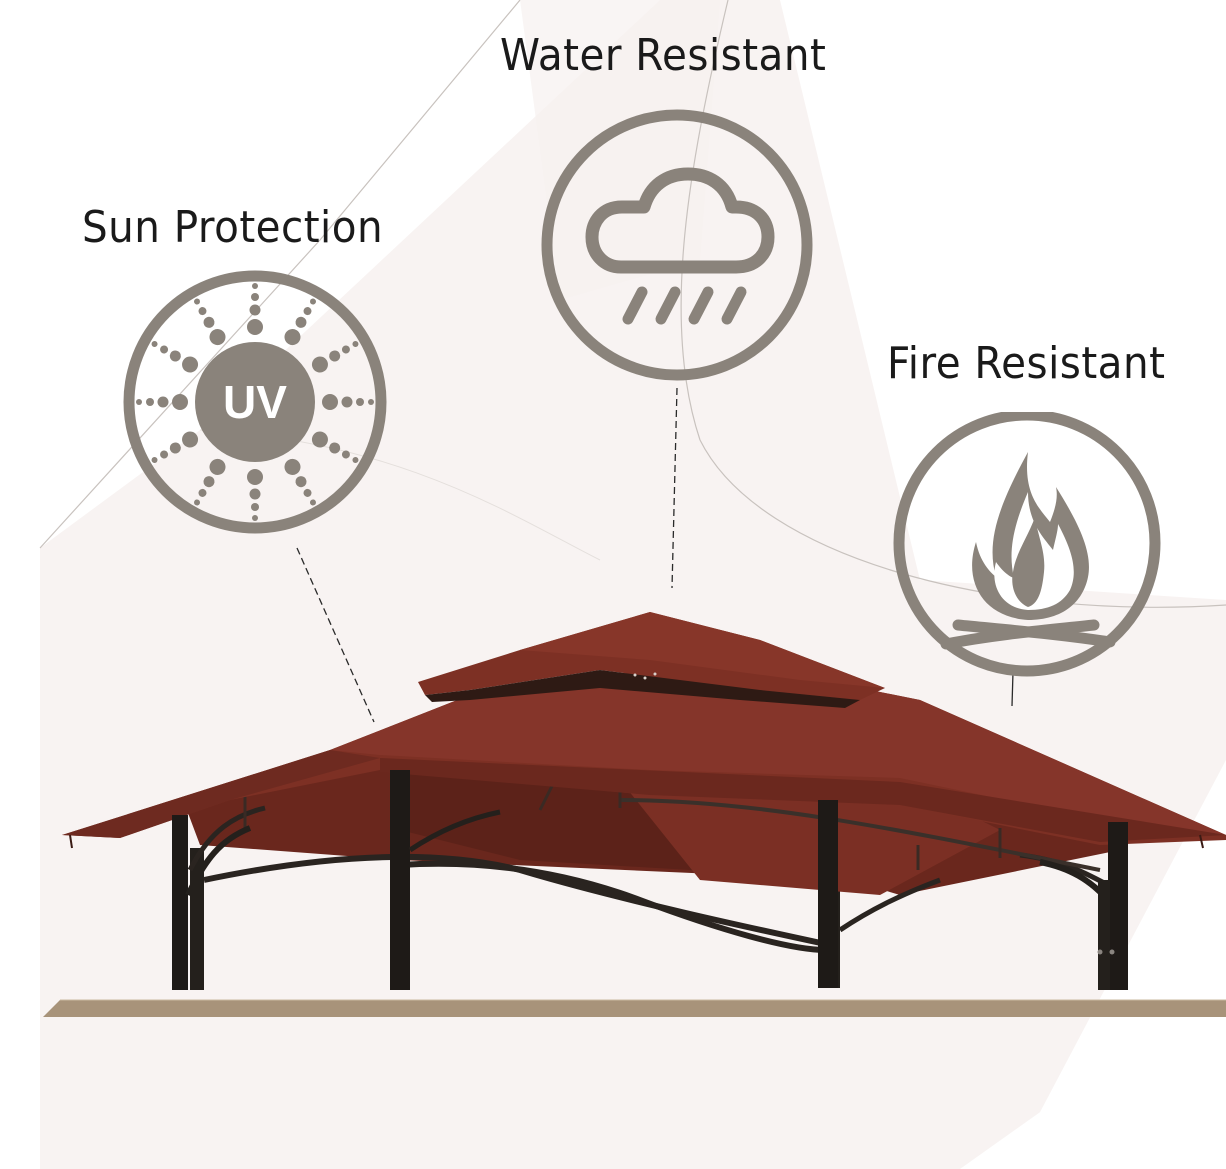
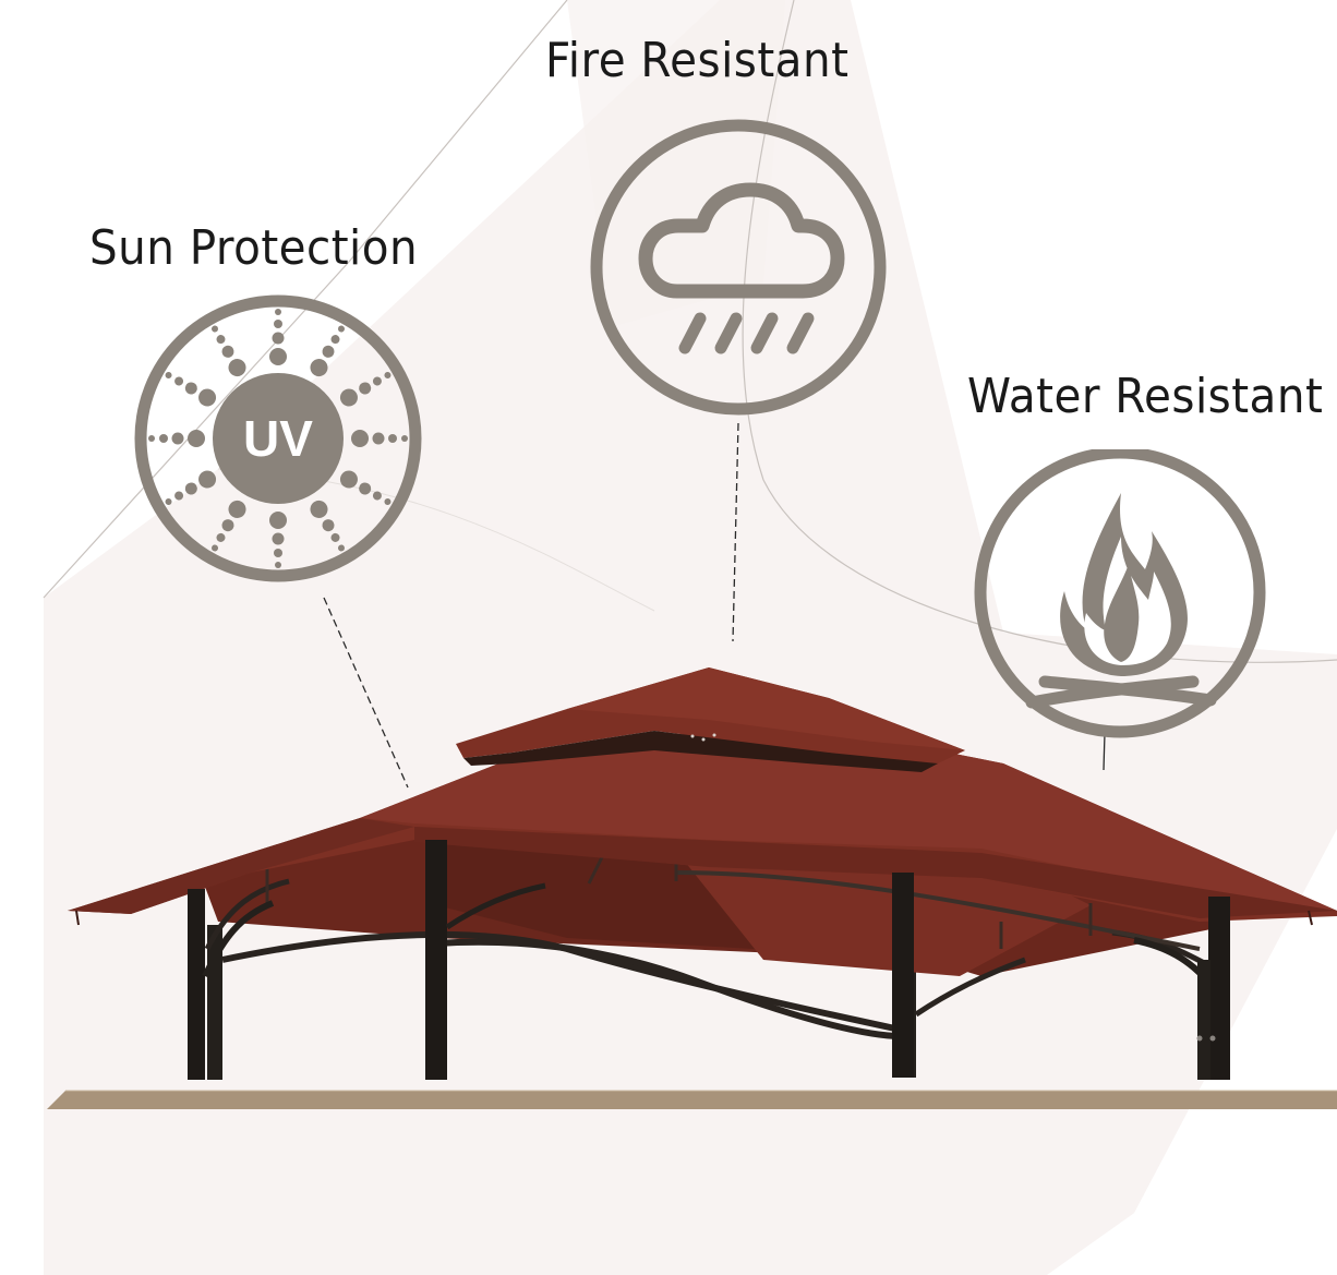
- Water Resistant
+ Fire Resistant
  Sun Protection
- Fire Resistant
+ Water Resistant
  UV
